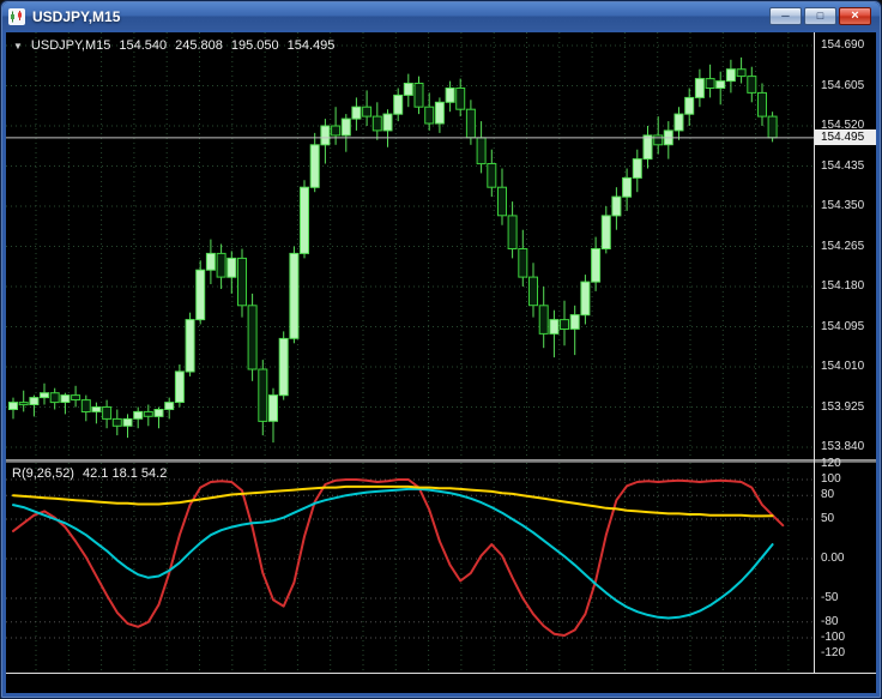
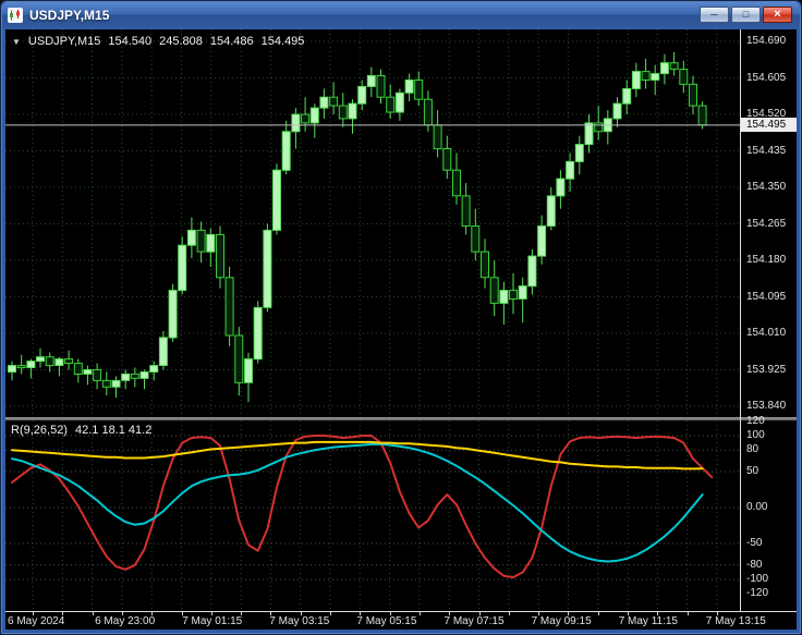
  USDJPY,M15
  ─
  □
  ×
  ▼
  USDJPY,M15
  154.540
  245.808
- 195.050
+ 154.486
  154.495
  R(9,26,52)
- 42.1 18.1 54.2
+ 42.1 18.1 41.2
  154.495
  154.690
  154.605
  154.520
  154.435
  154.350
  154.265
  154.180
  154.095
  154.010
  153.925
  153.840
  120
  100
  80
  50
  0.00
  -50
  -80
  -100
  -120
+ 6 May 2024
+ 6 May 23:00
+ 7 May 01:15
+ 7 May 03:15
+ 7 May 05:15
+ 7 May 07:15
+ 7 May 09:15
+ 7 May 11:15
+ 7 May 13:15
